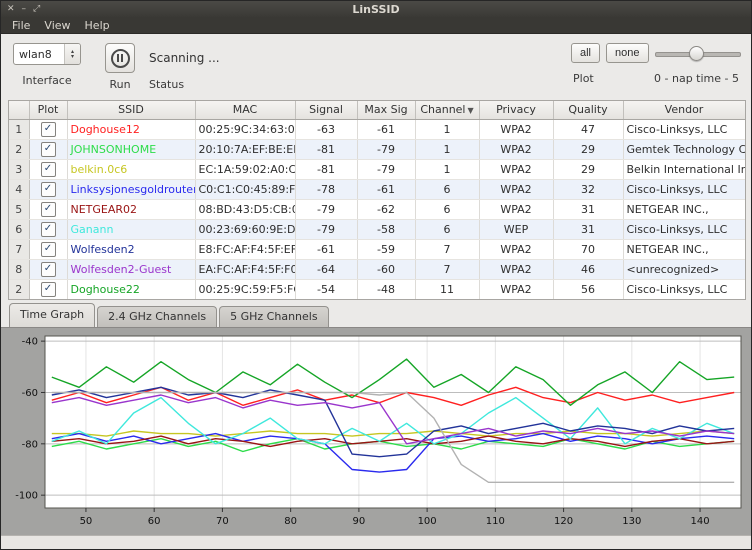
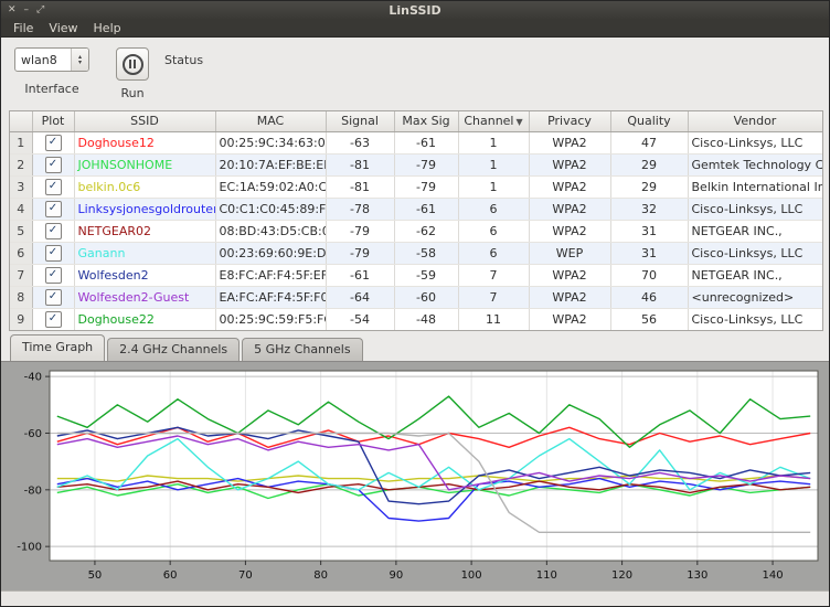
  ✕
  –
  ⤢
  LinSSID
  File
  View
  Help
  wlan8
  Interface
  Run
- Scanning ...
  Status
- all
- none
- Plot
- 0 - nap time - 5
  	Plot	SSID	MAC	Signal	Max Sig	Channel ▼	Privacy	Quality	Vendor
  1	✓	Doghouse12	00:25:9C:34:63:0	-63	-61	1	WPA2	47	Cisco-Linksys, LLC
  2	✓	JOHNSONHOME	20:10:7A:EF:BE:E	-81	-79	1	WPA2	29	Gemtek Technology C
  3	✓	belkin.0c6	EC:1A:59:02:A0:C	-81	-79	1	WPA2	29	Belkin International In
  4	✓	Linksysjonesgoldroute	C0:C1:C0:45:89:F	-78	-61	6	WPA2	32	Cisco-Linksys, LLC
  5	✓	NETGEAR02	08:BD:43:D5:CB:	-79	-62	6	WPA2	31	NETGEAR INC.,
  6	✓	Ganann	00:23:69:60:9E:D	-79	-58	6	WEP	31	Cisco-Linksys, LLC
  7	✓	Wolfesden2	E8:FC:AF:F4:5F:EF	-61	-59	7	WPA2	70	NETGEAR INC.,
  8	✓	Wolfesden2-Guest	EA:FC:AF:F4:5F:F0	-64	-60	7	WPA2	46	<unrecognized>
- 2	✓	Doghouse22	00:25:9C:59:F5:F	-54	-48	11	WPA2	56	Cisco-Linksys, LLC
+ 9	✓	Doghouse22	00:25:9C:59:F5:F	-54	-48	11	WPA2	56	Cisco-Linksys, LLC
  Time Graph
  2.4 GHz Channels
  5 GHz Channels
  -40
  -60
  -80
  -100
  50
  60
  70
  80
  90
  100
  110
  120
  130
  140
